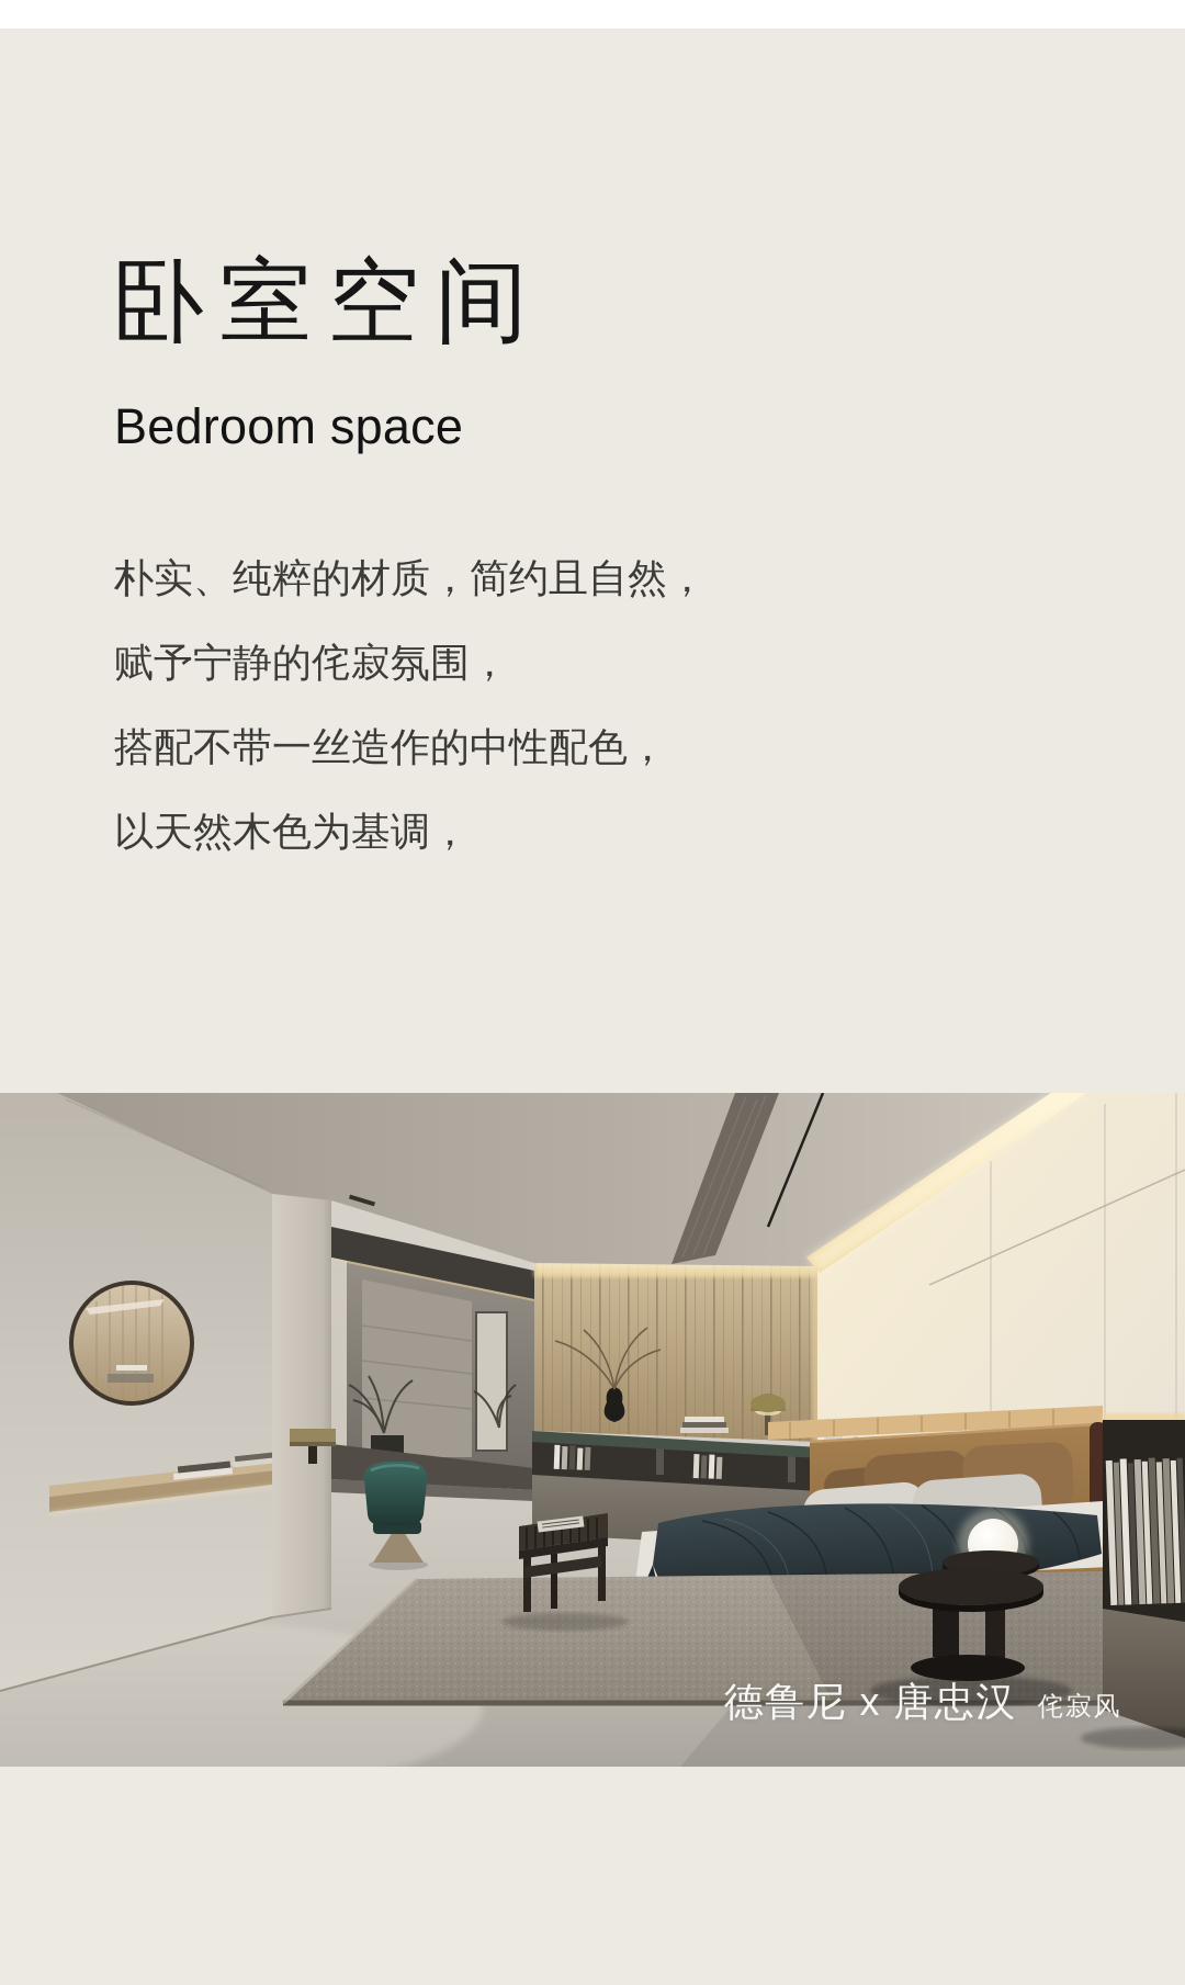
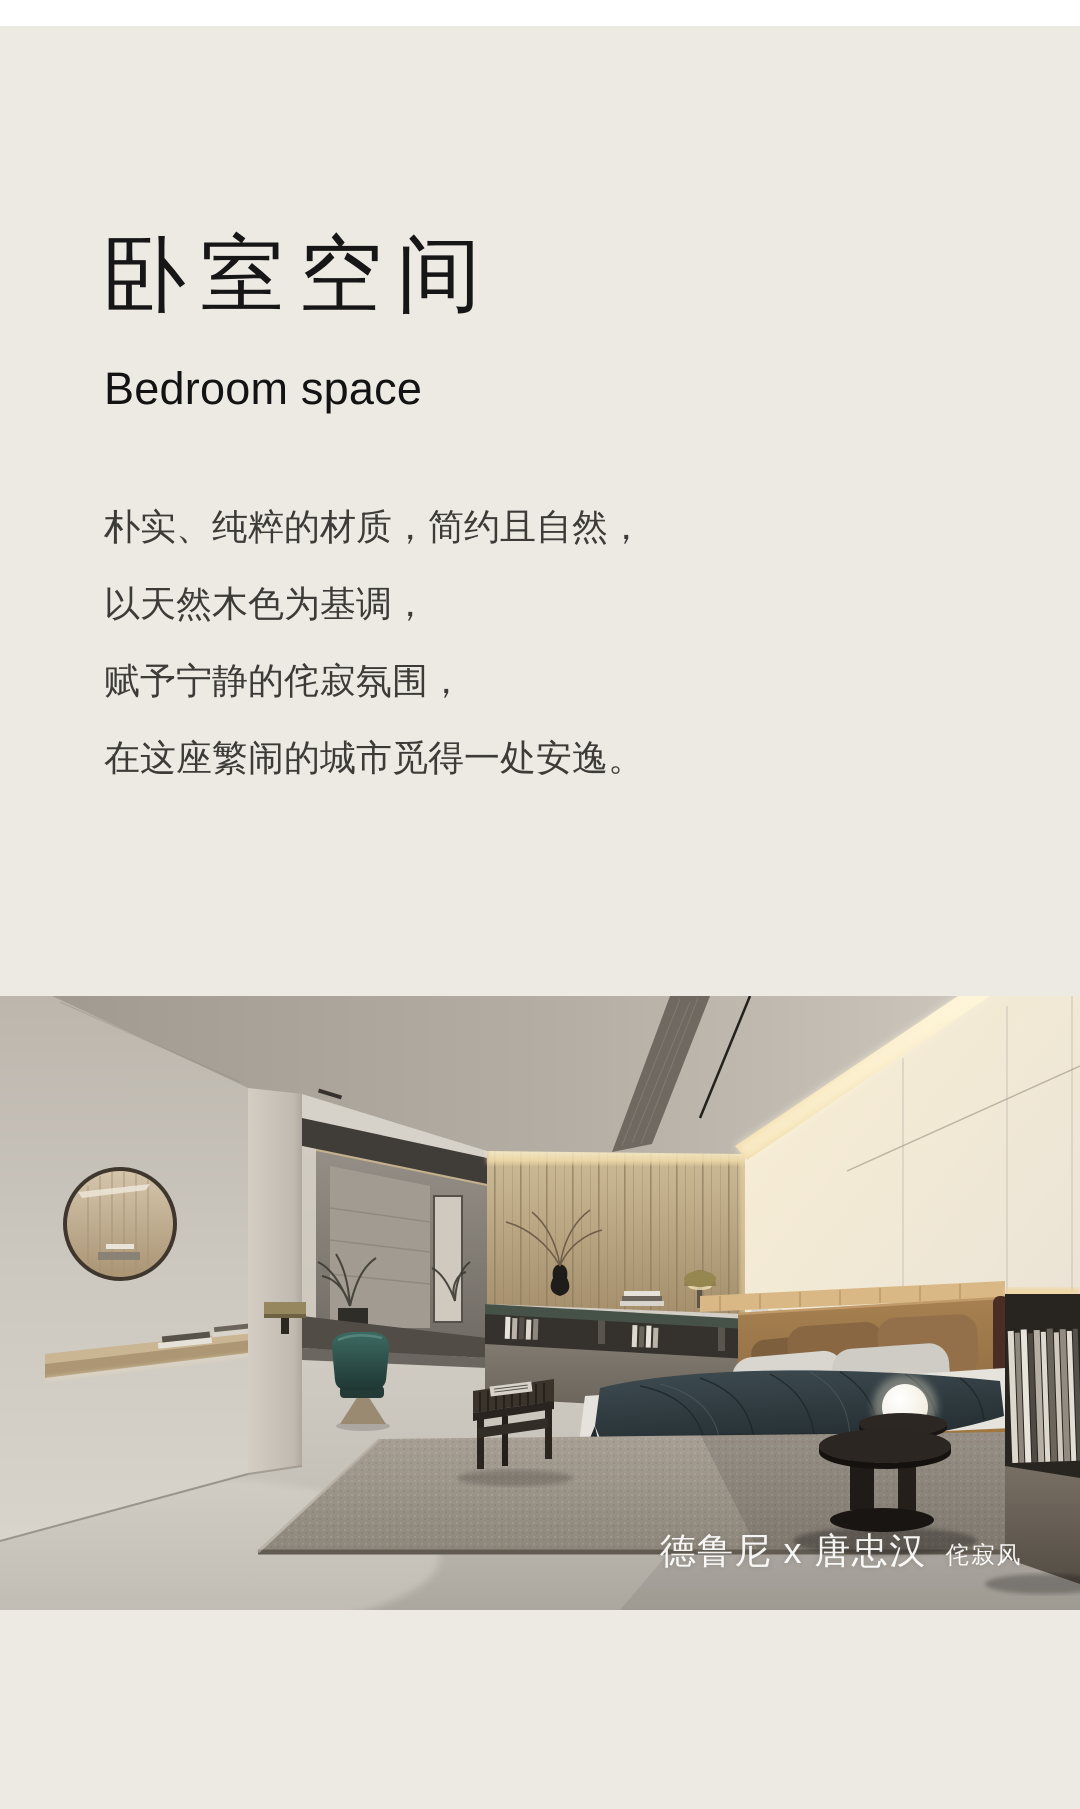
  卧室空间
  Bedroom space
  朴实、纯粹的材质，简约且自然，
- 赋予宁静的侘寂氛围，
+ 以天然木色为基调，
- 搭配不带一丝造作的中性配色，
- 以天然木色为基调，
+ 赋予宁静的侘寂氛围，
+ 在这座繁闹的城市觅得一处安逸。
  德鲁尼 x 唐忠汉
  侘寂风
